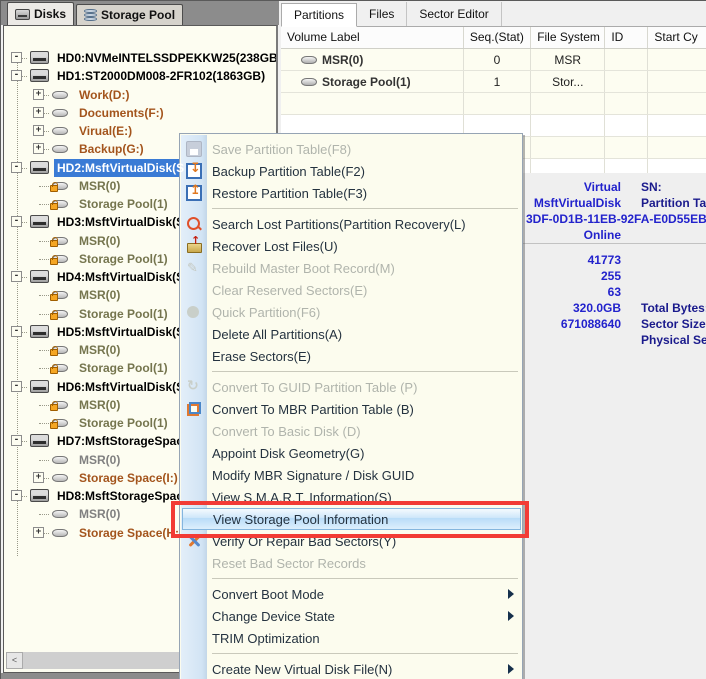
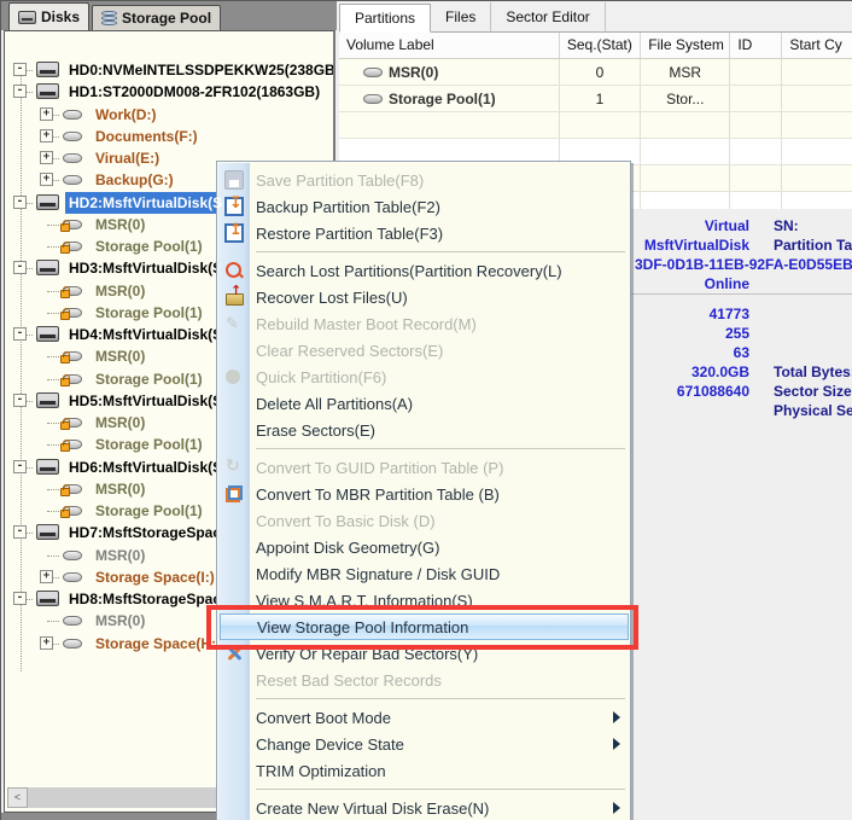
  Disks
  Storage Pool
  -
  HD0:NVMeINTELSSDPEKKW25(238GB
  -
  HD1:ST2000DM008-2FR102(1863GB)
  +
  Work(D:)
  +
  Documents(F:)
  +
  Virual(E:)
  +
  Backup(G:)
  -
  HD2:MsftVirtualDisk(S
  MSR(0)
  Storage Pool(1)
  -
  HD3:MsftVirtualDisk(
  MSR(0)
  Storage Pool(1)
  -
  HD4:MsftVirtualDisk(
  MSR(0)
  Storage Pool(1)
  -
  HD5:MsftVirtualDisk(
  MSR(0)
  Storage Pool(1)
  -
  HD6:MsftVirtualDisk(
  MSR(0)
  Storage Pool(1)
  -
  HD7:MsftStorageSpa
  MSR(0)
  +
  Storage Space(I:)
  -
  HD8:MsftStorageSpa
  MSR(0)
  +
  Storage Space(H:
  <
  Partitions
  Files
  Sector Editor
  Volume Label
  Seq.(Stat)
  File System
  ID
  Start Cy
  MSR(0)
  0
  MSR
  Storage Pool(1)
  1
  Stor...
  Virtual
  MsftVirtualDisk
  Online
  3DF-0D1B-11EB-92FA-E0D55EB
  SN:
  Partition Ta
  41773
  255
  63
  320.0GB
  671088640
  Total Bytes
  Sector Size
  Physical Se
  Save Partition Table(F8)
  Backup Partition Table(F2)
  Restore Partition Table(F3)
  Search Lost Partitions(Partition Recovery(L)
  Recover Lost Files(U)
  Rebuild Master Boot Record(M)
  Clear Reserved Sectors(E)
  Quick Partition(F6)
  Delete All Partitions(A)
  Erase Sectors(E)
  Convert To GUID Partition Table (P)
  Convert To MBR Partition Table (B)
  Convert To Basic Disk (D)
  Appoint Disk Geometry(G)
  Modify MBR Signature / Disk GUID
  View S.M.A.R.T. Information(S)
  View Storage Pool Information
  Verify Or Repair Bad Sectors(Y)
  Reset Bad Sector Records
  Convert Boot Mode
  Change Device State
  TRIM Optimization
- Create New Virtual Disk File(N)
+ Create New Virtual Disk Erase(N)
